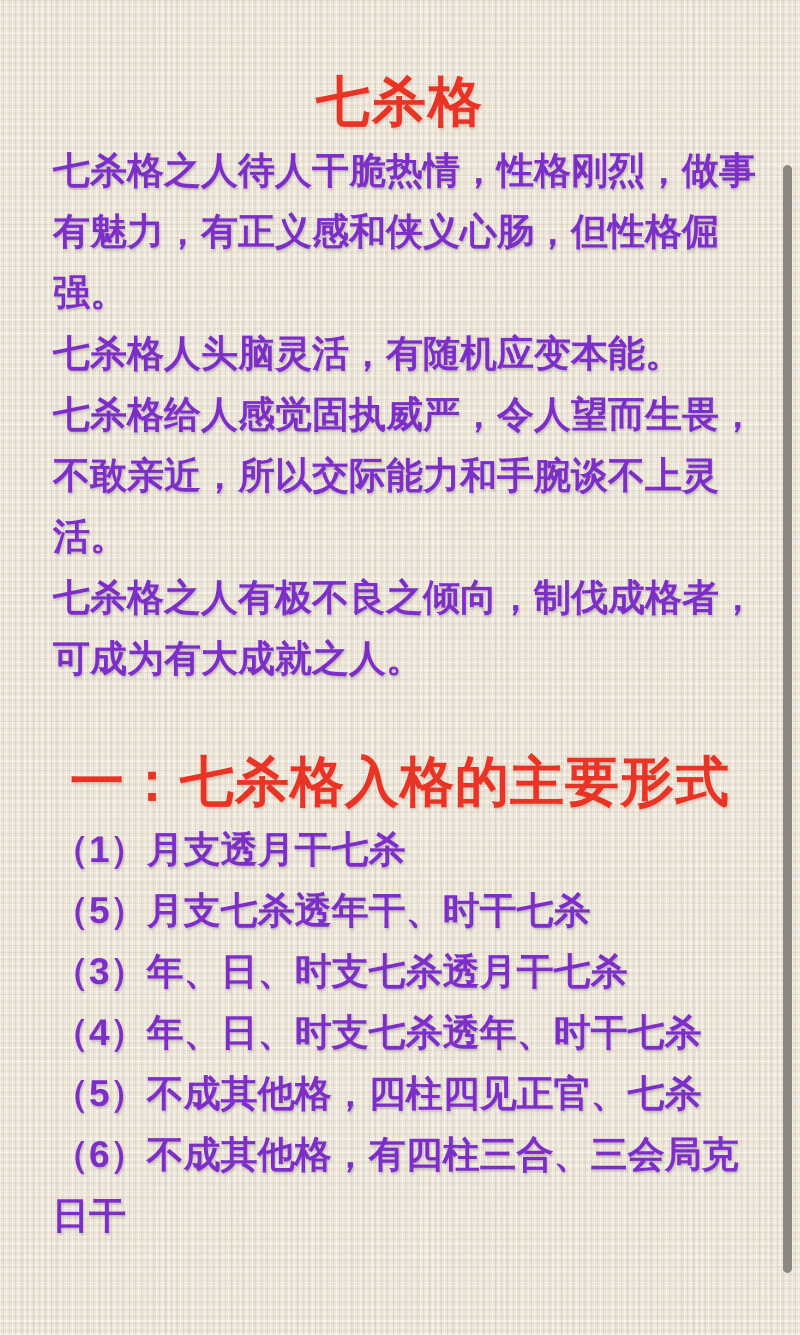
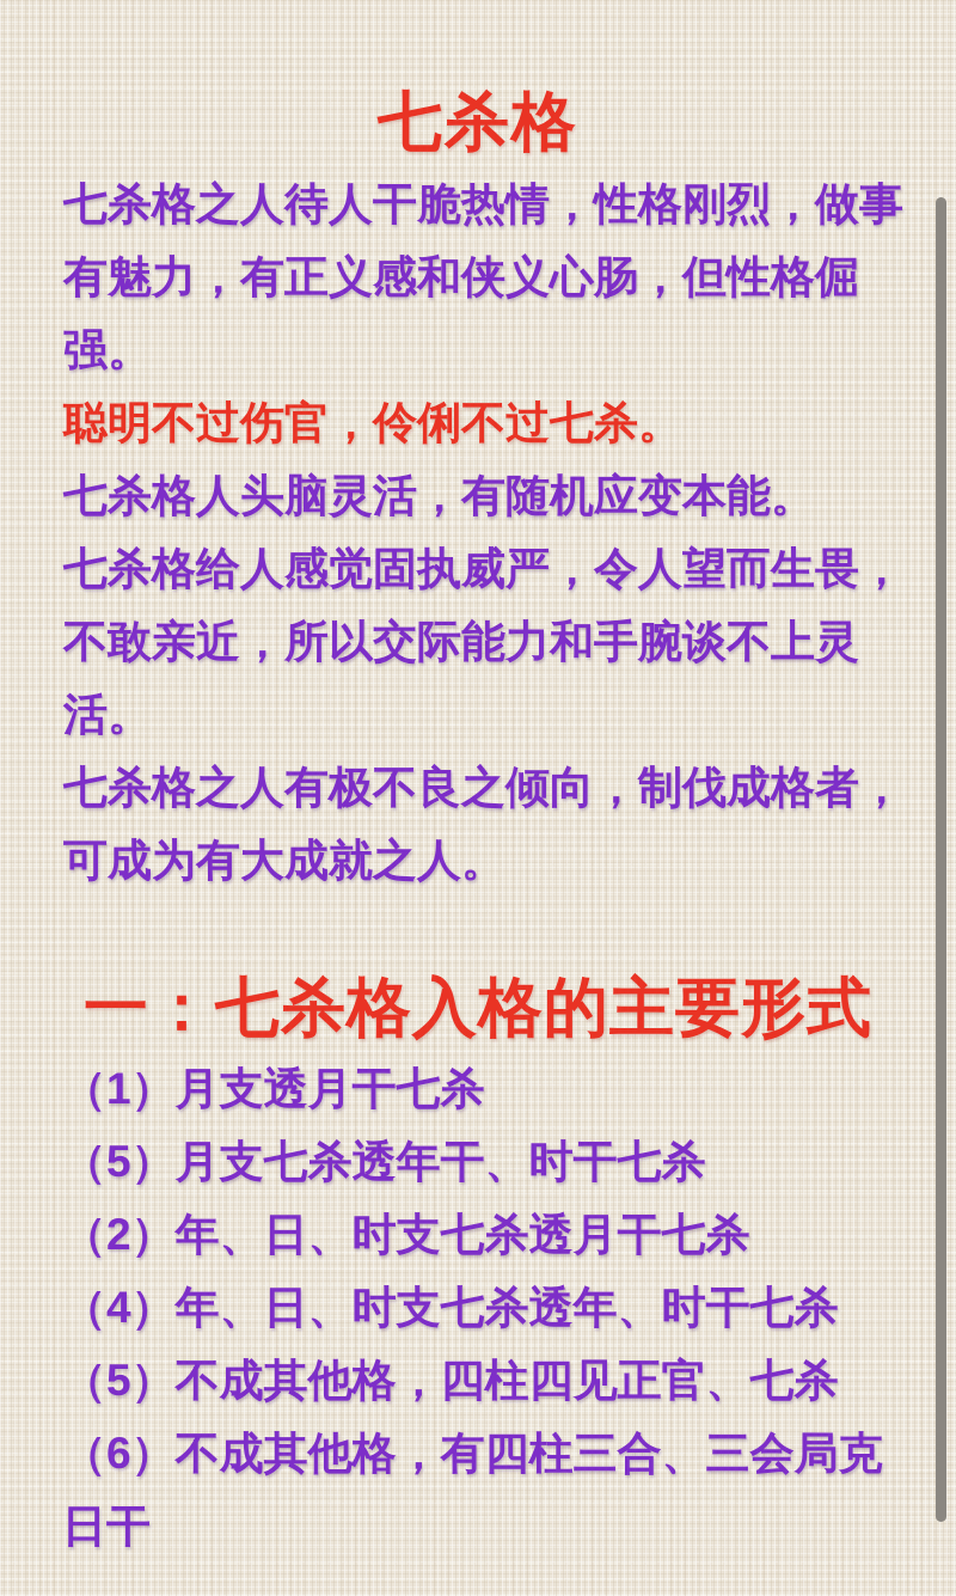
  七杀格
  七杀格之人待人干脆热情，性格刚烈，做事有魅力，有正义感和侠义心肠，但性格倔强。
+ 聪明不过伤官，伶俐不过七杀。
  七杀格人头脑灵活，有随机应变本能。
  七杀格给人感觉固执威严，令人望而生畏，不敢亲近，所以交际能力和手腕谈不上灵活。
  七杀格之人有极不良之倾向，制伐成格者，可成为有大成就之人。
  一：七杀格入格的主要形式
  （1）月支透月干七杀
  （5）月支七杀透年干、时干七杀
- （3）年、日、时支七杀透月干七杀
+ （2）年、日、时支七杀透月干七杀
  （4）年、日、时支七杀透年、时干七杀
  （5）不成其他格，四柱四见正官、七杀
  （6）不成其他格，有四柱三合、三会局克日干
